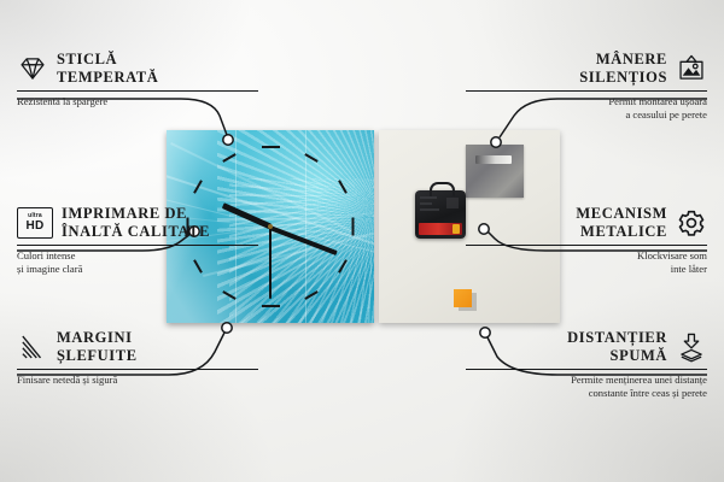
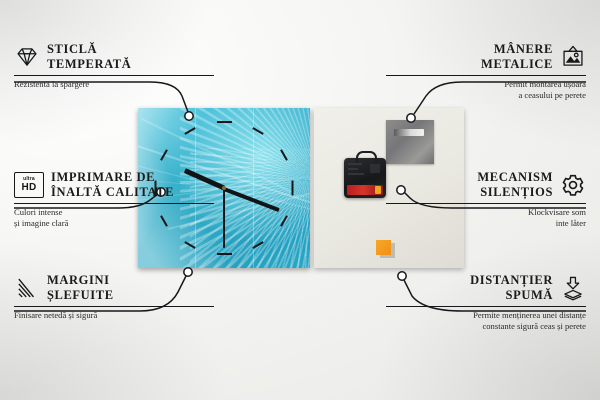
  STICLĂ
  TEMPERATĂ
  Rezistentă la spargere
  HD
  IMPRIMARE DE
  ÎNALTĂ CALITATE
  Culori intense
  și imagine clară
  MARGINI
  ȘLEFUITE
  Finisare netedă și sigură
  MÂNERE
- SILENȚIOS
+ METALICE
  Permit montarea ușoară
  a ceasului pe perete
  MECANISM
- METALICE
+ SILENȚIOS
  Klockvisare som
  inte låter
  DISTANȚIER
  SPUMĂ
  Permite menținerea unei distanțe
- constante între ceas și perete
+ constante sigură ceas și perete
